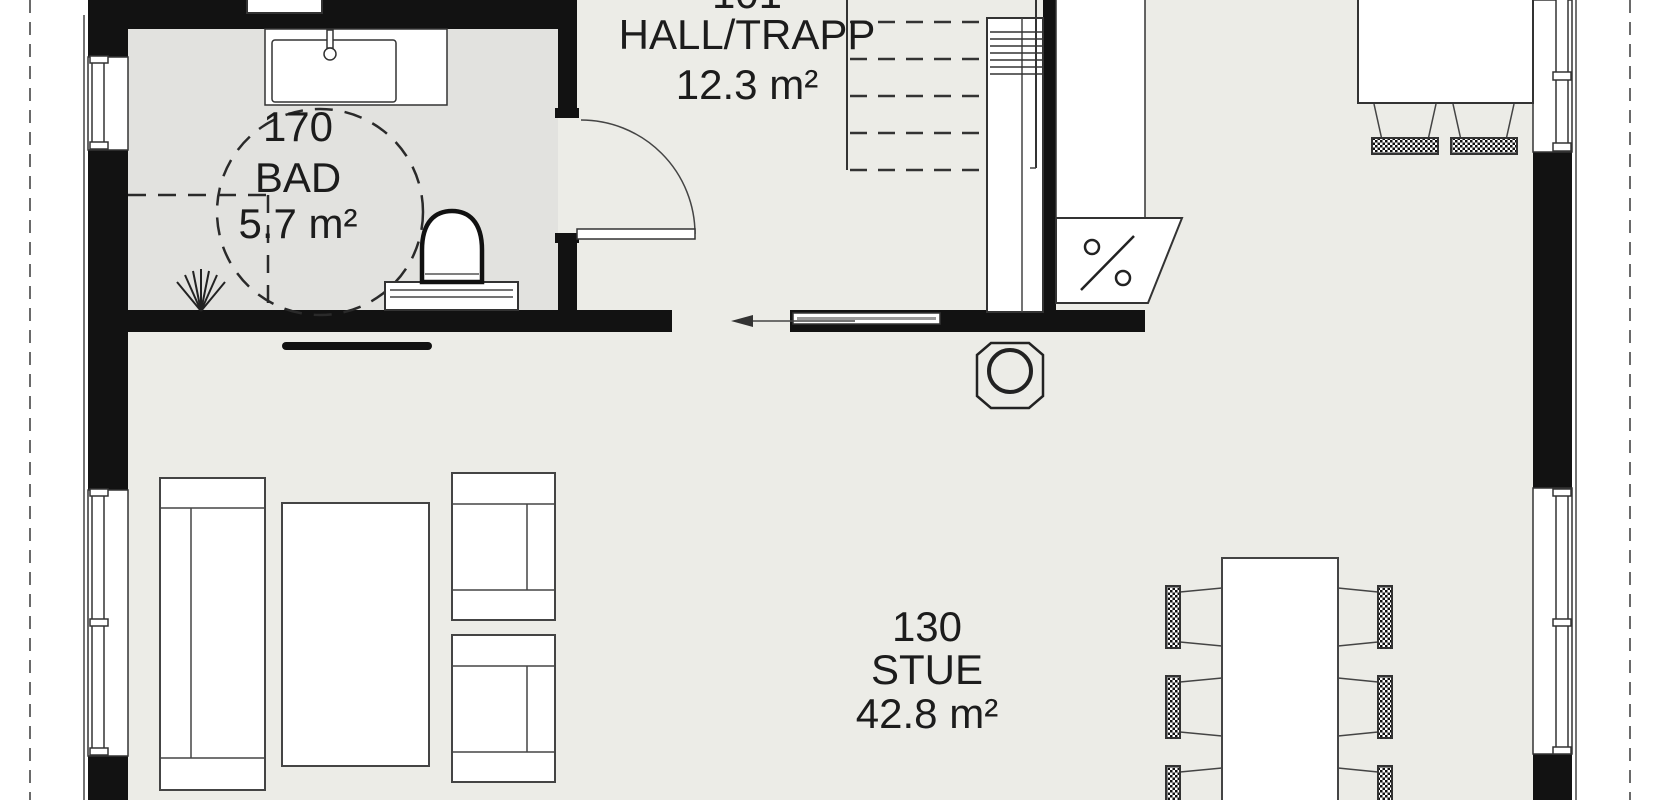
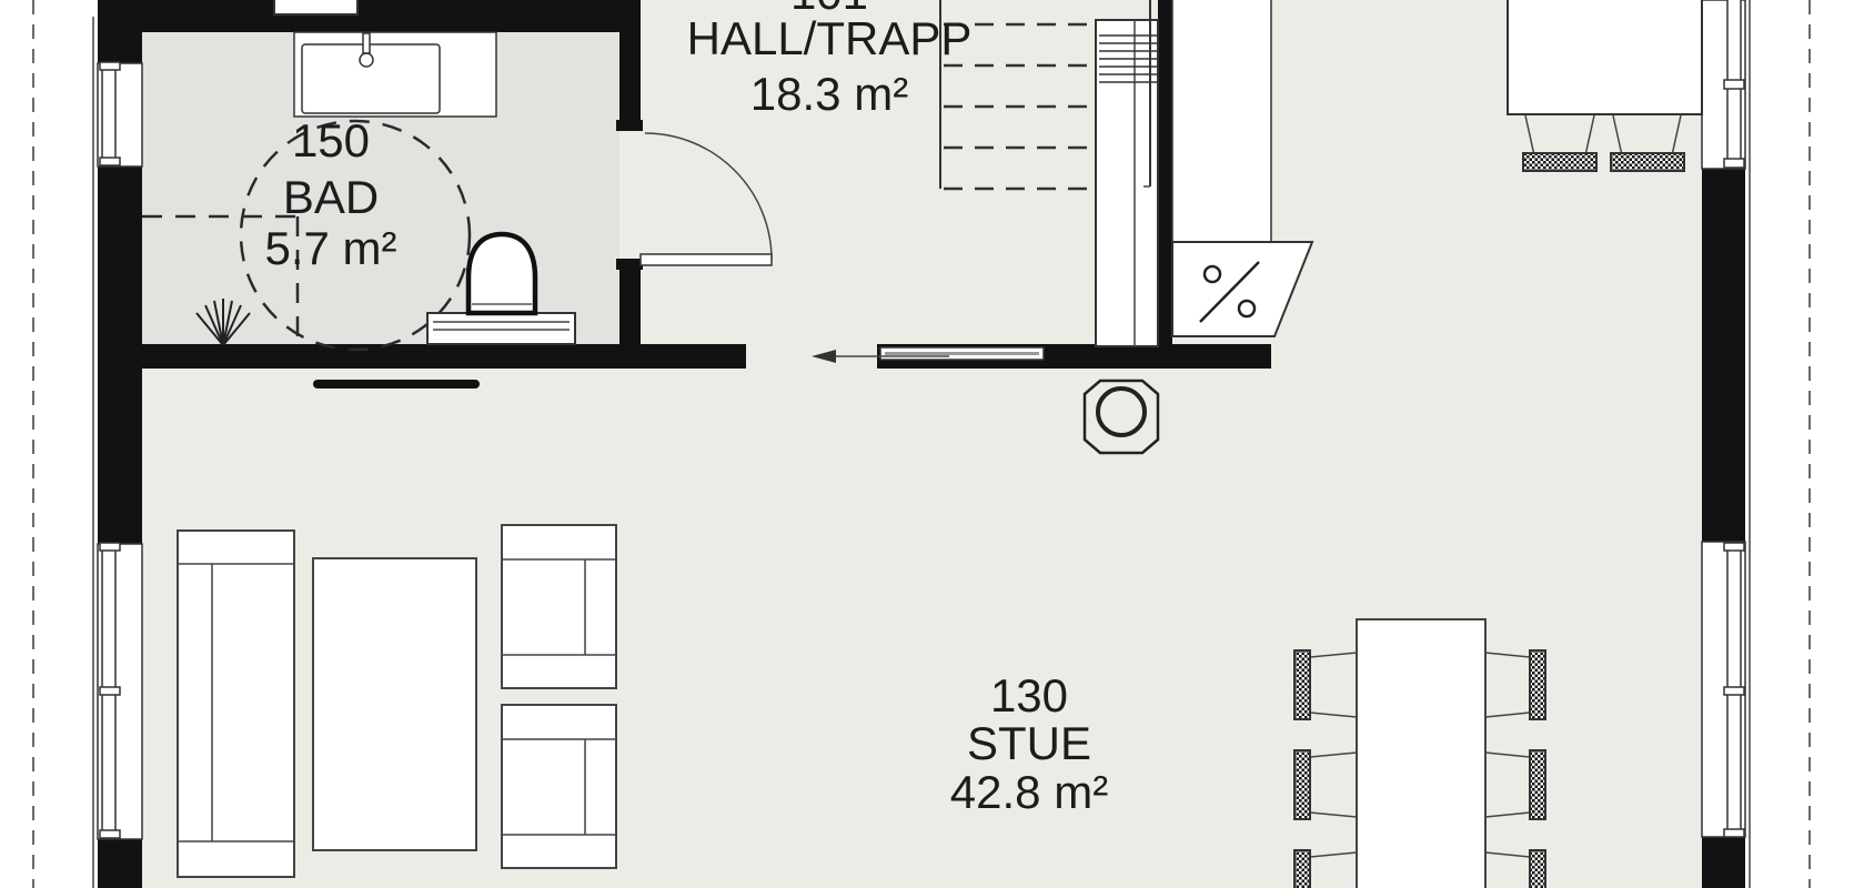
- 170
+ 150
  BAD
  5.7 m²
  HALL/TRAPP
- 12.3 m²
+ 18.3 m²
  130
  STUE
  42.8 m²
